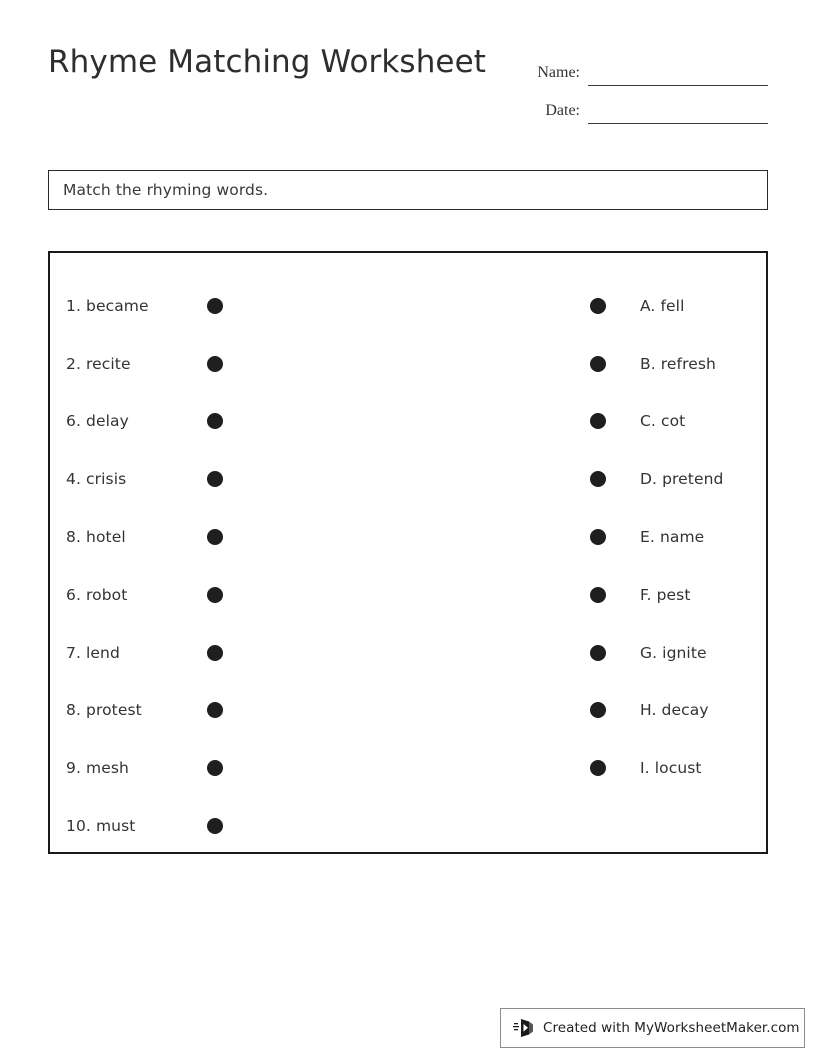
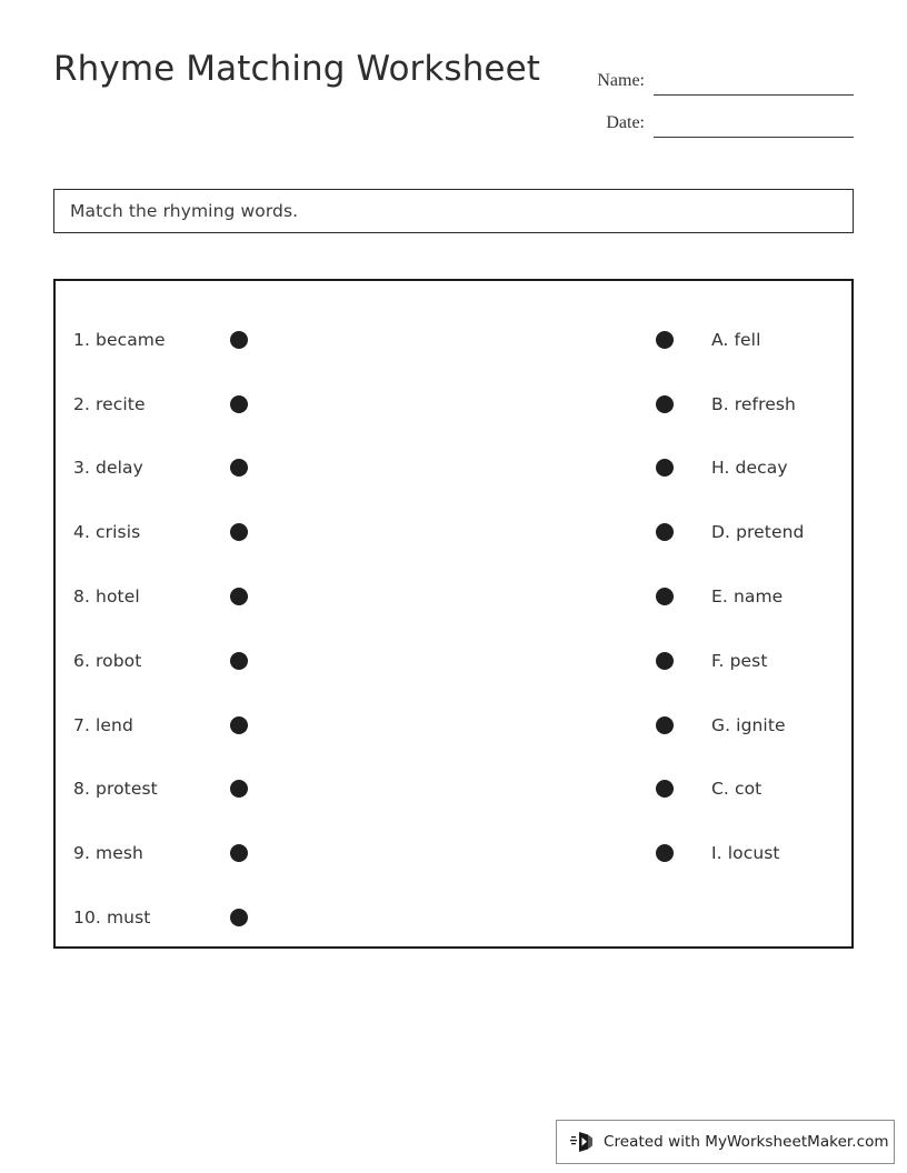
  Rhyme Matching Worksheet
  Name:
  Date:
  Match the rhyming words.
  1. became
  2. recite
- 6. delay
+ 3. delay
  4. crisis
  8. hotel
  6. robot
  7. lend
  8. protest
  9. mesh
  10. must
  A. fell
  B. refresh
- C. cot
+ H. decay
  D. pretend
  E. name
  F. pest
  G. ignite
- H. decay
+ C. cot
  I. locust
  Created with MyWorksheetMaker.com
